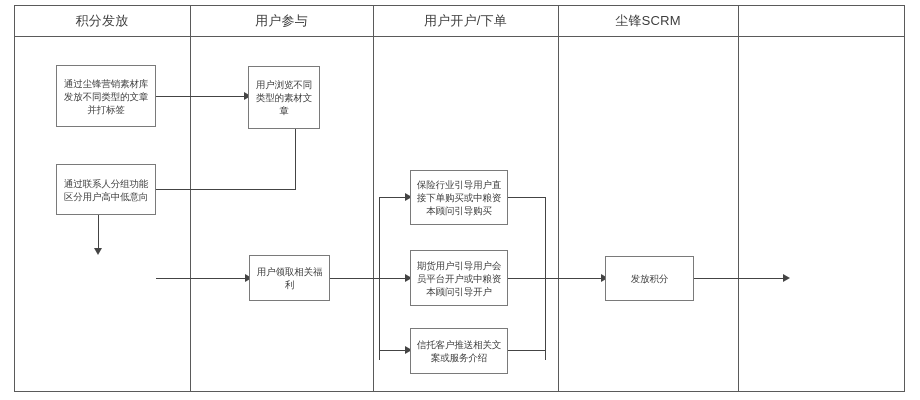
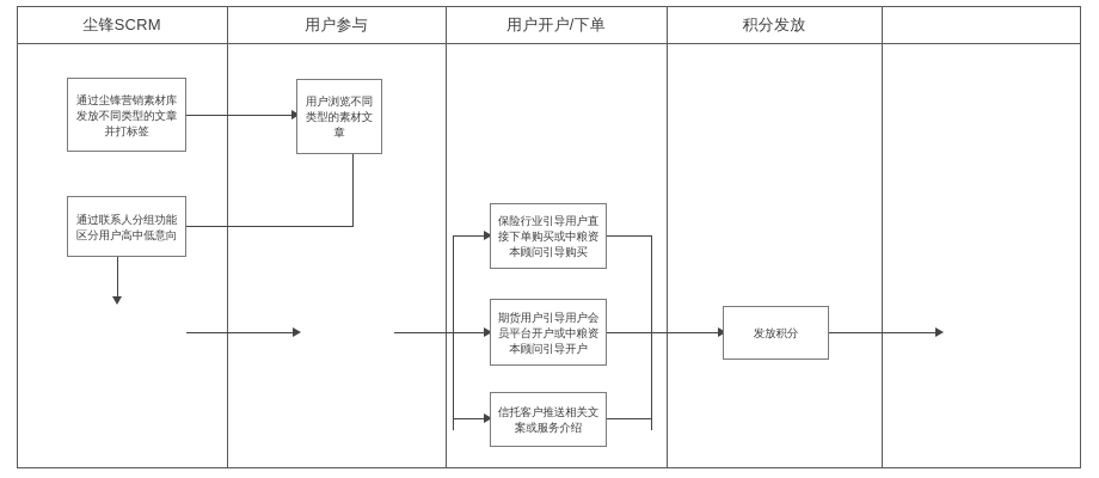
- 积分发放
+ 尘锋SCRM
  用户参与
  用户开户/下单
- 尘锋SCRM
+ 积分发放
  通过尘锋营销素材库发放不同类型的文章并打标签
  通过联系人分组功能区分用户高中低意向
  用户浏览不同类型的素材文章
- 用户领取相关福利
  保险行业引导用户直接下单购买或中粮资本顾问引导购买
  期货用户引导用户会员平台开户或中粮资本顾问引导开户
  信托客户推送相关文案或服务介绍
  发放积分
